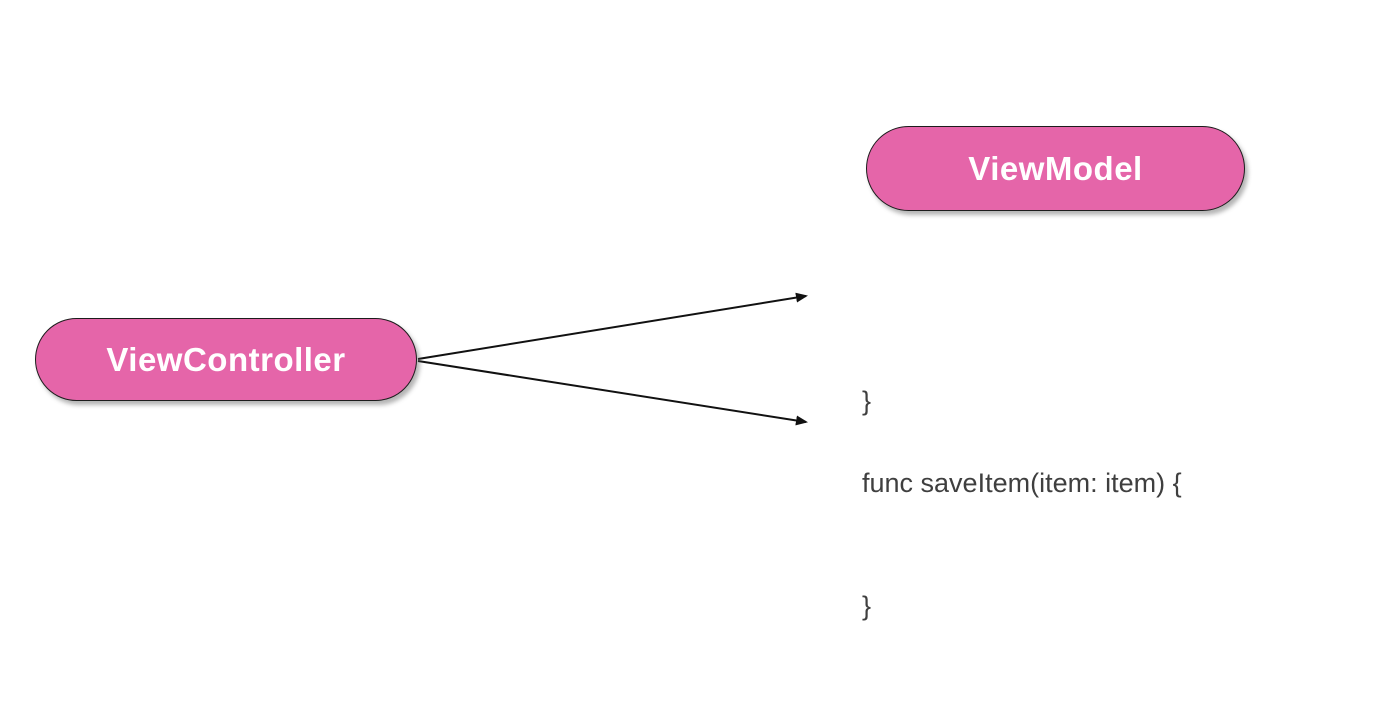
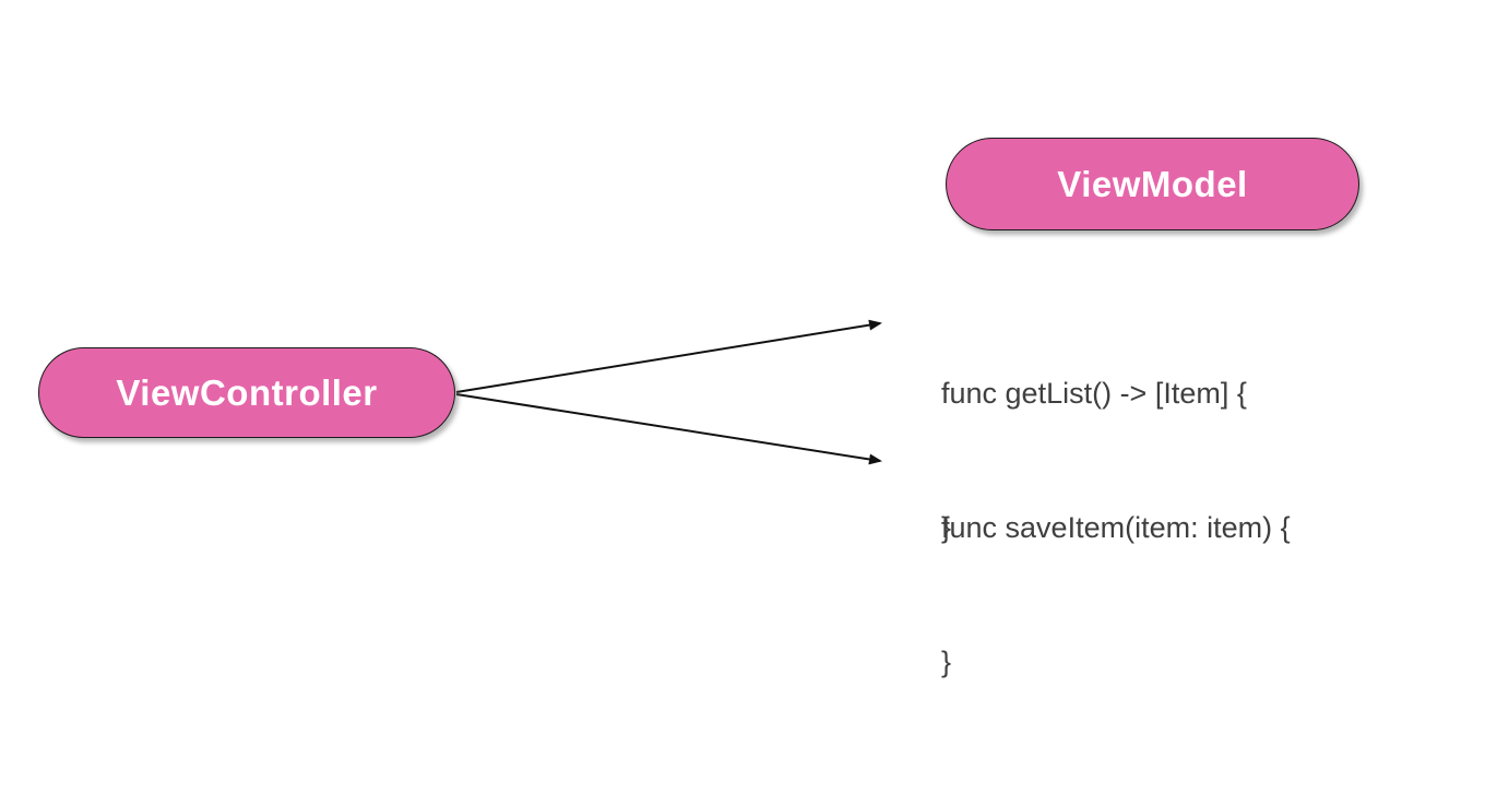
  ViewModel
  ViewController
+ func getList() -> [Item] {
  }
  func saveItem(item: item) {
  }
